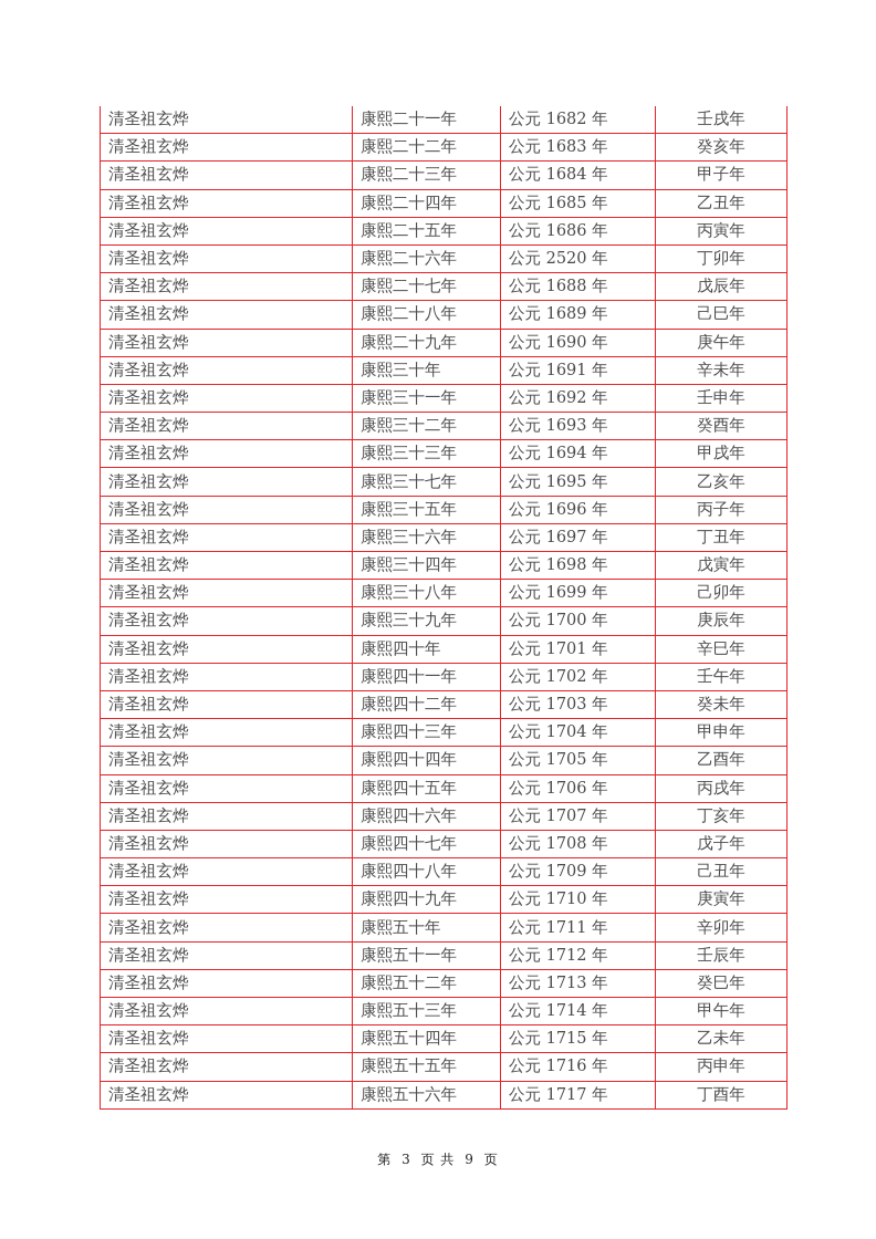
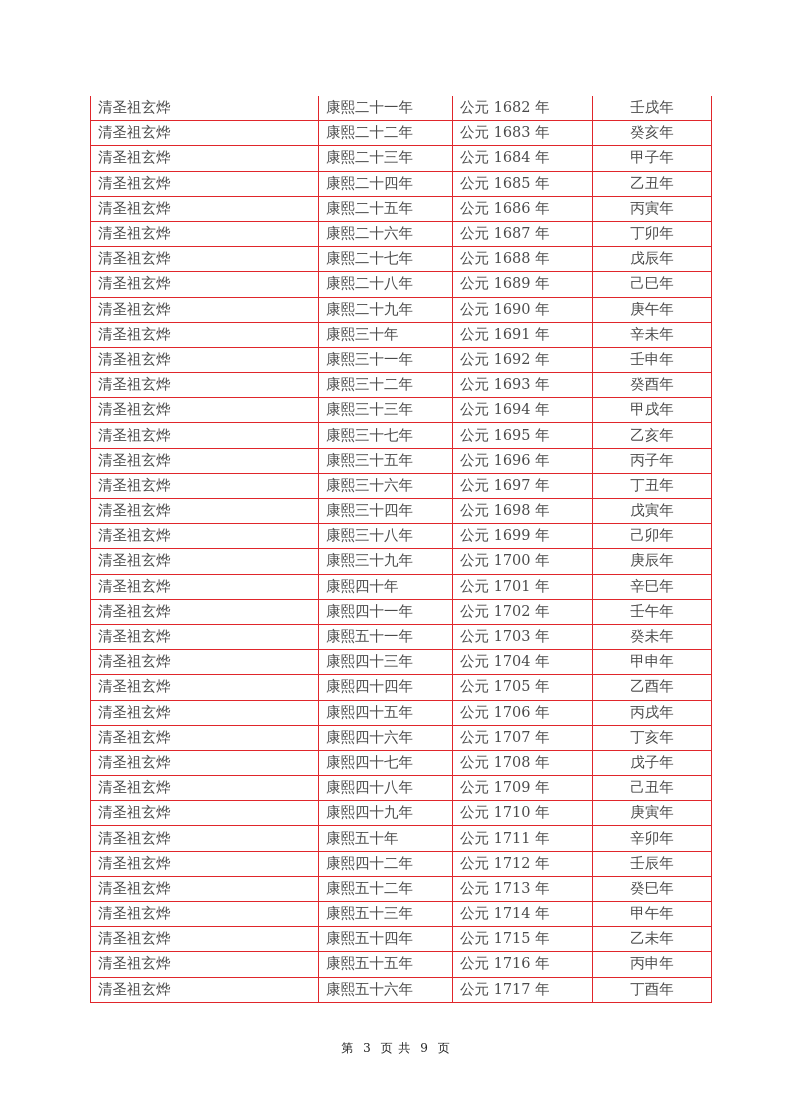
  清圣祖玄烨	康熙二十一年	公元 1682 年	壬戌年
  清圣祖玄烨	康熙二十二年	公元 1683 年	癸亥年
  清圣祖玄烨	康熙二十三年	公元 1684 年	甲子年
  清圣祖玄烨	康熙二十四年	公元 1685 年	乙丑年
  清圣祖玄烨	康熙二十五年	公元 1686 年	丙寅年
- 清圣祖玄烨	康熙二十六年	公元 2520 年	丁卯年
+ 清圣祖玄烨	康熙二十六年	公元 1687 年	丁卯年
  清圣祖玄烨	康熙二十七年	公元 1688 年	戊辰年
  清圣祖玄烨	康熙二十八年	公元 1689 年	己巳年
  清圣祖玄烨	康熙二十九年	公元 1690 年	庚午年
  清圣祖玄烨	康熙三十年	公元 1691 年	辛未年
  清圣祖玄烨	康熙三十一年	公元 1692 年	壬申年
  清圣祖玄烨	康熙三十二年	公元 1693 年	癸酉年
  清圣祖玄烨	康熙三十三年	公元 1694 年	甲戌年
  清圣祖玄烨	康熙三十七年	公元 1695 年	乙亥年
  清圣祖玄烨	康熙三十五年	公元 1696 年	丙子年
  清圣祖玄烨	康熙三十六年	公元 1697 年	丁丑年
  清圣祖玄烨	康熙三十四年	公元 1698 年	戊寅年
  清圣祖玄烨	康熙三十八年	公元 1699 年	己卯年
  清圣祖玄烨	康熙三十九年	公元 1700 年	庚辰年
  清圣祖玄烨	康熙四十年	公元 1701 年	辛巳年
  清圣祖玄烨	康熙四十一年	公元 1702 年	壬午年
- 清圣祖玄烨	康熙四十二年	公元 1703 年	癸未年
+ 清圣祖玄烨	康熙五十一年	公元 1703 年	癸未年
  清圣祖玄烨	康熙四十三年	公元 1704 年	甲申年
  清圣祖玄烨	康熙四十四年	公元 1705 年	乙酉年
  清圣祖玄烨	康熙四十五年	公元 1706 年	丙戌年
  清圣祖玄烨	康熙四十六年	公元 1707 年	丁亥年
  清圣祖玄烨	康熙四十七年	公元 1708 年	戊子年
  清圣祖玄烨	康熙四十八年	公元 1709 年	己丑年
  清圣祖玄烨	康熙四十九年	公元 1710 年	庚寅年
  清圣祖玄烨	康熙五十年	公元 1711 年	辛卯年
- 清圣祖玄烨	康熙五十一年	公元 1712 年	壬辰年
+ 清圣祖玄烨	康熙四十二年	公元 1712 年	壬辰年
  清圣祖玄烨	康熙五十二年	公元 1713 年	癸巳年
  清圣祖玄烨	康熙五十三年	公元 1714 年	甲午年
  清圣祖玄烨	康熙五十四年	公元 1715 年	乙未年
  清圣祖玄烨	康熙五十五年	公元 1716 年	丙申年
  清圣祖玄烨	康熙五十六年	公元 1717 年	丁酉年
  第 3 页 共 9 页
